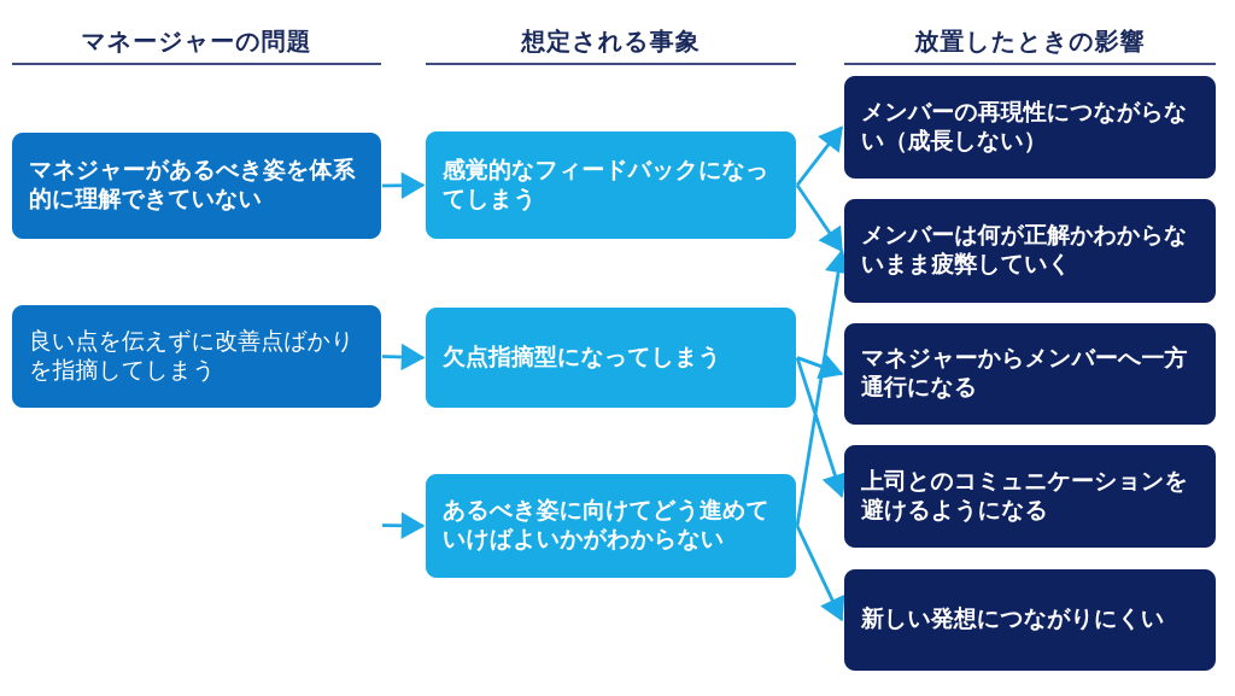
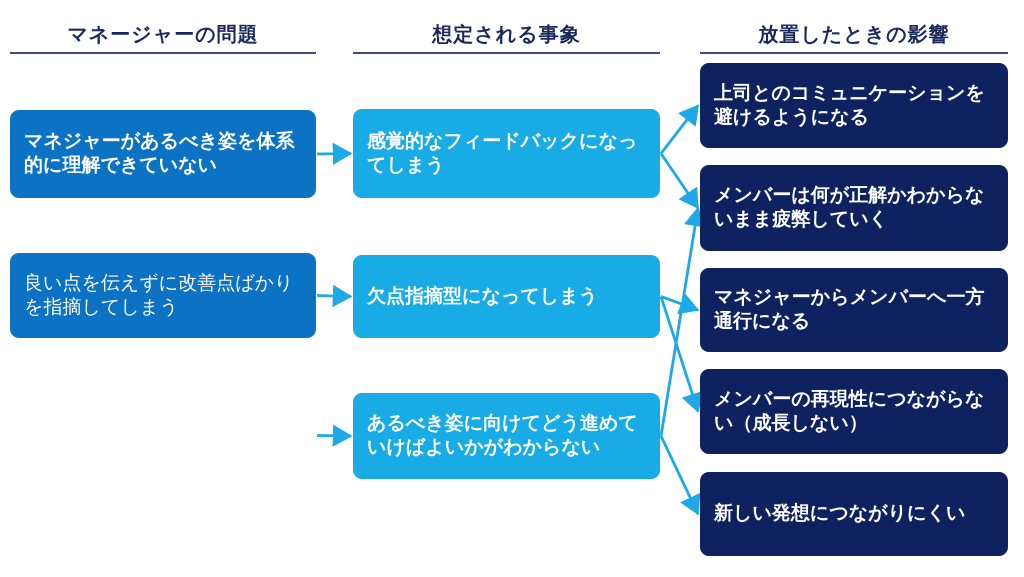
  マネージャーの問題
  想定される事象
  放置したときの影響
  マネジャーがあるべき姿を体系的に理解できていない
  良い点を伝えずに改善点ばかりを指摘してしまう
  感覚的なフィードバックになってしまう
  欠点指摘型になってしまう
  あるべき姿に向けてどう進めていけばよいかがわからない
- メンバーの再現性につながらない（成長しない）
+ 上司とのコミュニケーションを避けるようになる
  メンバーは何が正解かわからないまま疲弊していく
  マネジャーからメンバーへ一方通行になる
- 上司とのコミュニケーションを避けるようになる
+ メンバーの再現性につながらない（成長しない）
  新しい発想につながりにくい
